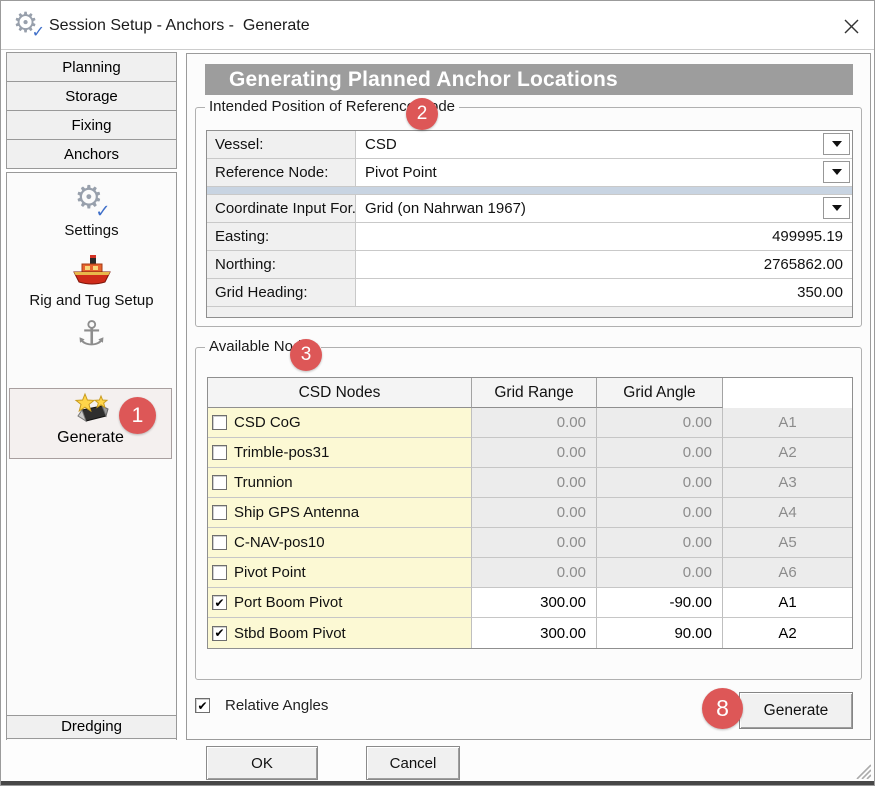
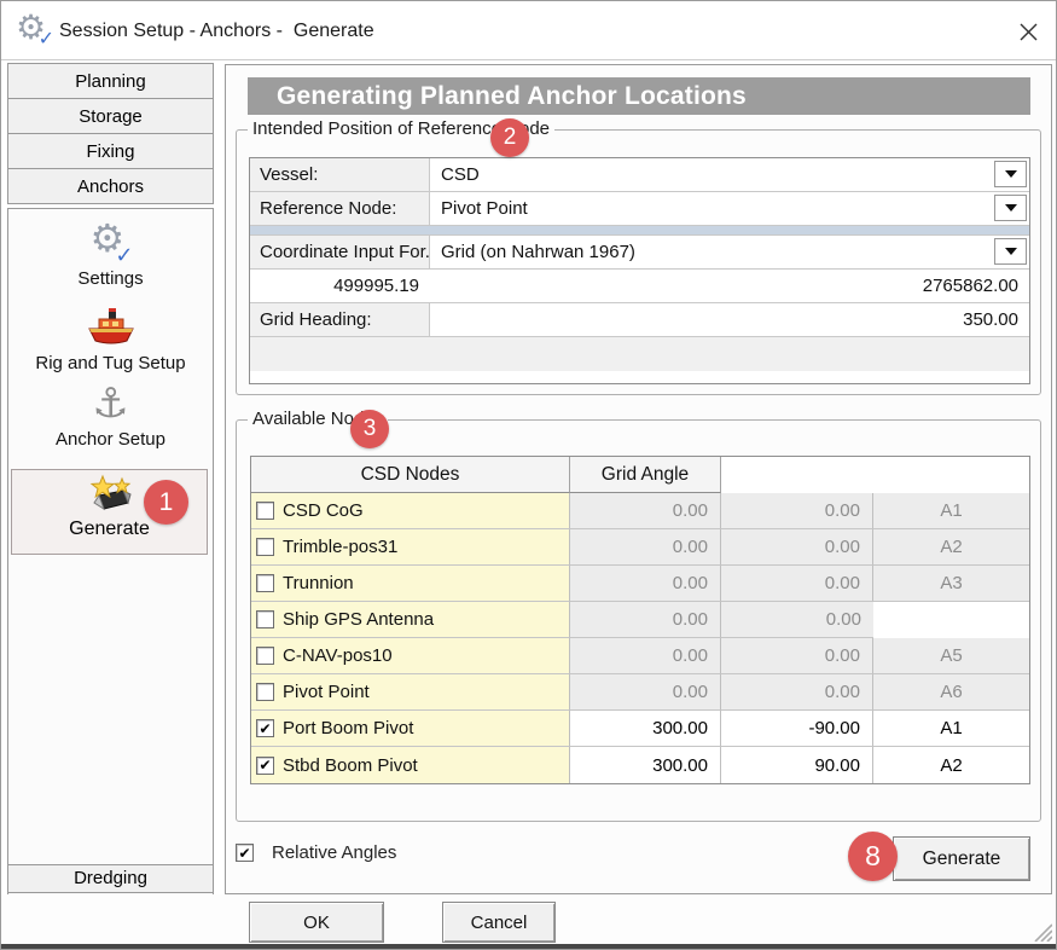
  ⚙
  ✓
  Session Setup - Anchors - Generate
  Planning
  Storage
  Fixing
  Anchors
  ⚙
  ✓
  Settings
  Rig and Tug Setup
  ⚓
+ Anchor Setup
  1
  Generate
  Dredging
  Generating Planned Anchor Locations
  Intended Position of Referencde
  2
  Vessel:
  CSD
  Reference Node:
  Pivot Point
  Coordinate Input For.
  Grid (on Nahrwan 1967)
- Easting:
  499995.19
- Northing:
  2765862.00
  Grid Heading:
  350.00
  Available No
  3
  CSD Nodes
- Grid Range
  Grid Angle
  CSD CoG
  0.00
  0.00
  A1
  Trimble-pos31
  0.00
  0.00
  A2
  Trunnion
  0.00
  0.00
  A3
  Ship GPS Antenna
  0.00
  0.00
- A4
  C-NAV-pos10
  0.00
  0.00
  A5
  Pivot Point
  0.00
  0.00
  A6
  ✔
  Port Boom Pivot
  300.00
  -90.00
  A1
  ✔
  Stbd Boom Pivot
  300.00
  90.00
  A2
  ✔
  Relative Angles
  8
  Generate
  OK
  Cancel
